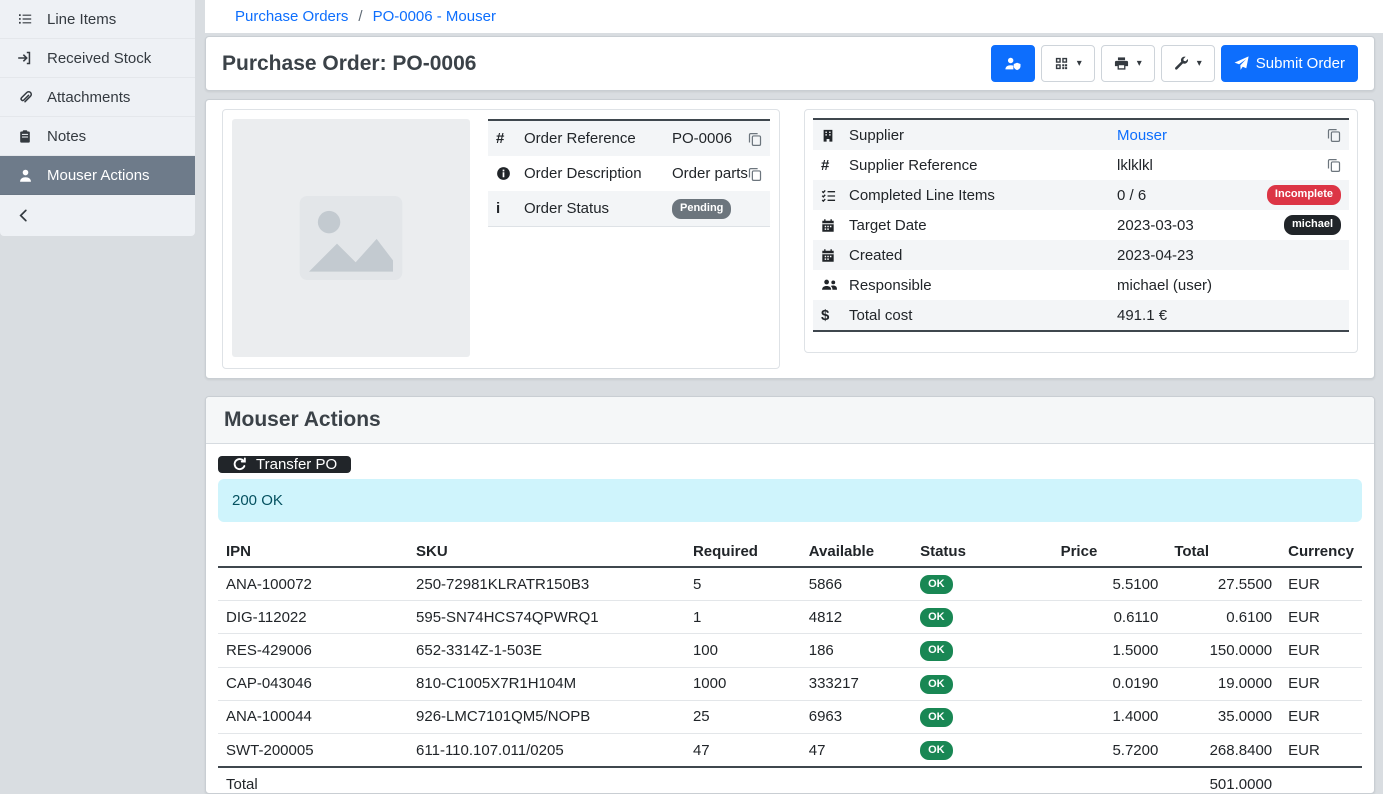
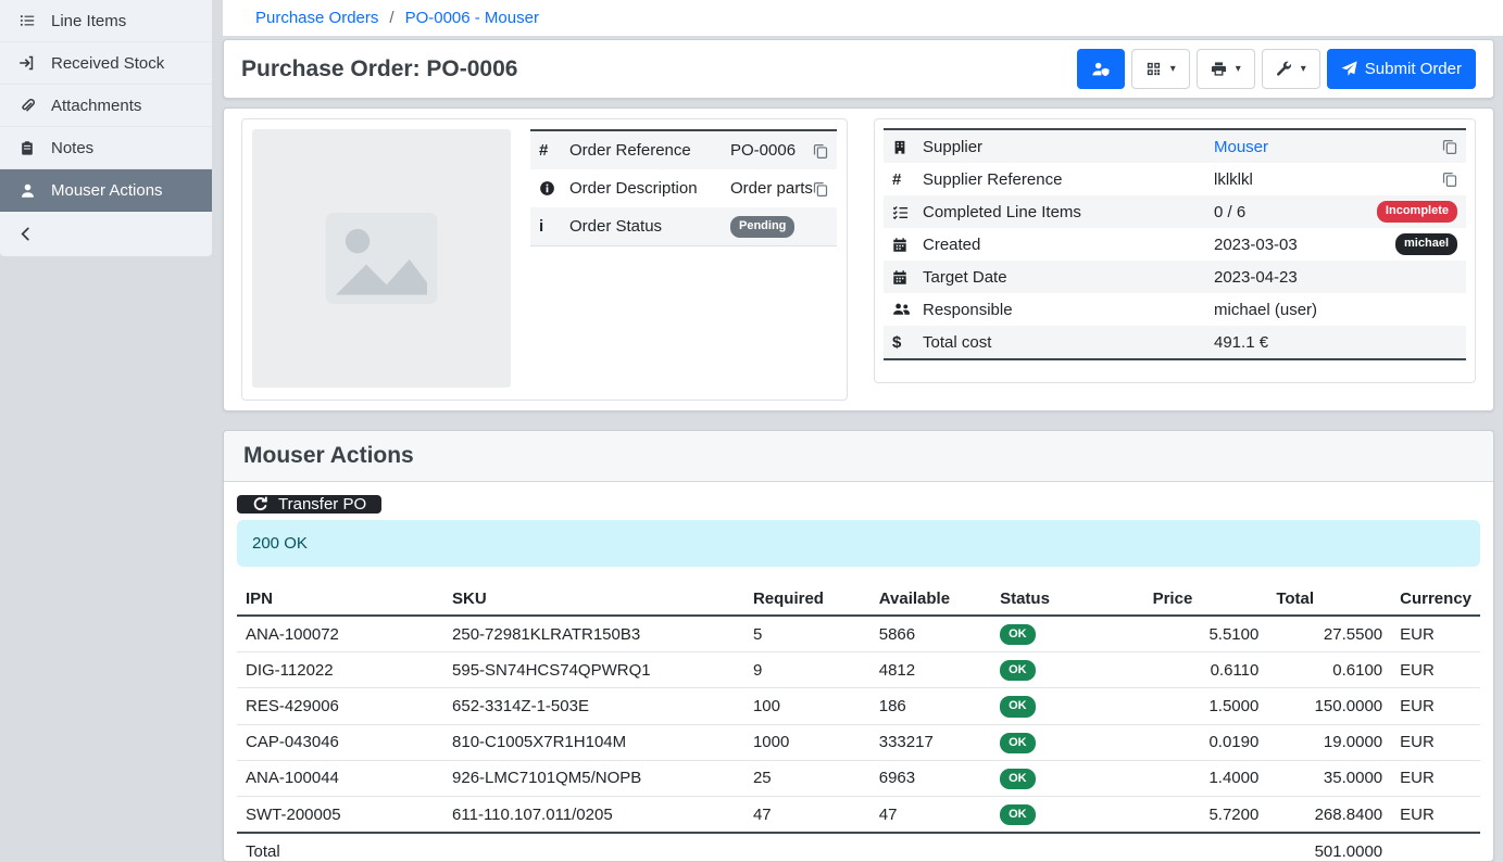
  Line Items
  Received Stock
  Attachments
  Notes
  Mouser Actions
  Purchase Orders / PO-0006 - Mouser
  Purchase Order: PO-0006
  ▾
  ▾
  ▾
  Submit Order
  #
  Order Reference
  PO-0006
  Order Description
  Order parts
  i
  Order Status
  Pending
  Supplier
  Mouser
  #
  Supplier Reference
  lklklkl
  Completed Line Items
  0 / 6
  Incomplete
- Target Date
+ Created
  2023-03-03
  michael
- Created
+ Target Date
  2023-04-23
  Responsible
  michael (user)
  $
  Total cost
  491.1 €
  Mouser Actions
  Transfer PO
  200 OK
  IPN	SKU	Required	Available	Status	Price	Total	Currency
  ANA-100072	250-72981KLRATR150B3	5	5866	OK	5.5100	27.5500	EUR
- DIG-112022	595-SN74HCS74QPWRQ1	1	4812	OK	0.6110	0.6100	EUR
+ DIG-112022	595-SN74HCS74QPWRQ1	9	4812	OK	0.6110	0.6100	EUR
  RES-429006	652-3314Z-1-503E	100	186	OK	1.5000	150.0000	EUR
  CAP-043046	810-C1005X7R1H104M	1000	333217	OK	0.0190	19.0000	EUR
  ANA-100044	926-LMC7101QM5/NOPB	25	6963	OK	1.4000	35.0000	EUR
  SWT-200005	611-110.107.011/0205	47	47	OK	5.7200	268.8400	EUR
  Total	501.0000
